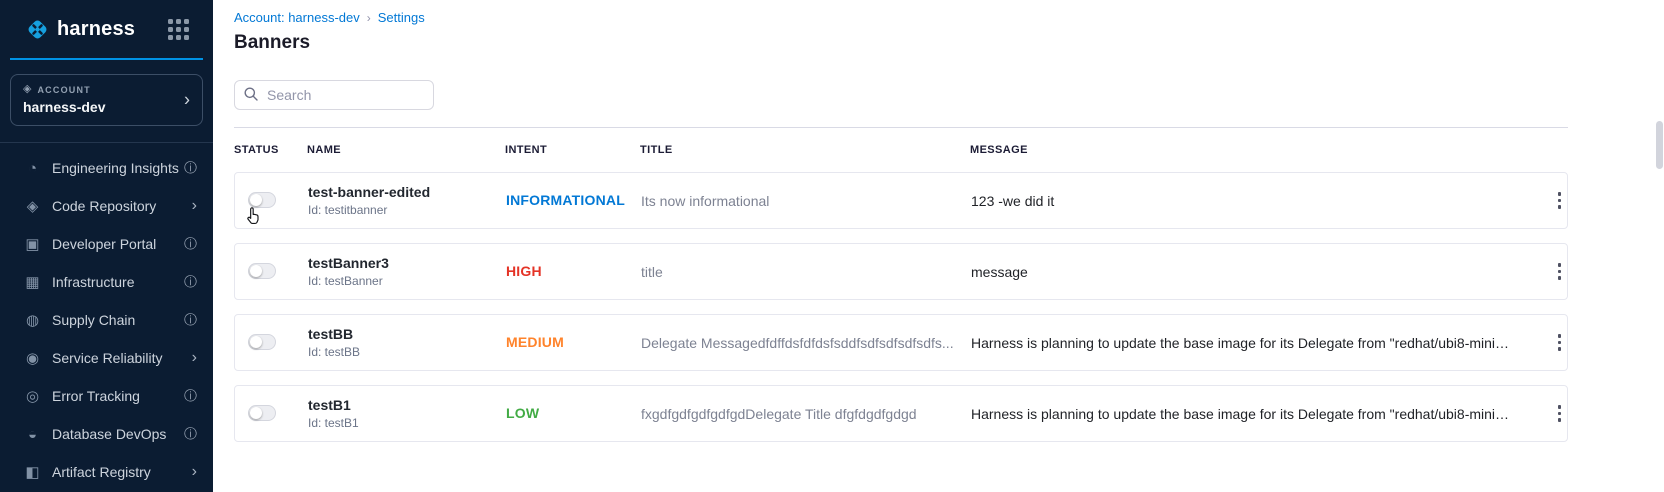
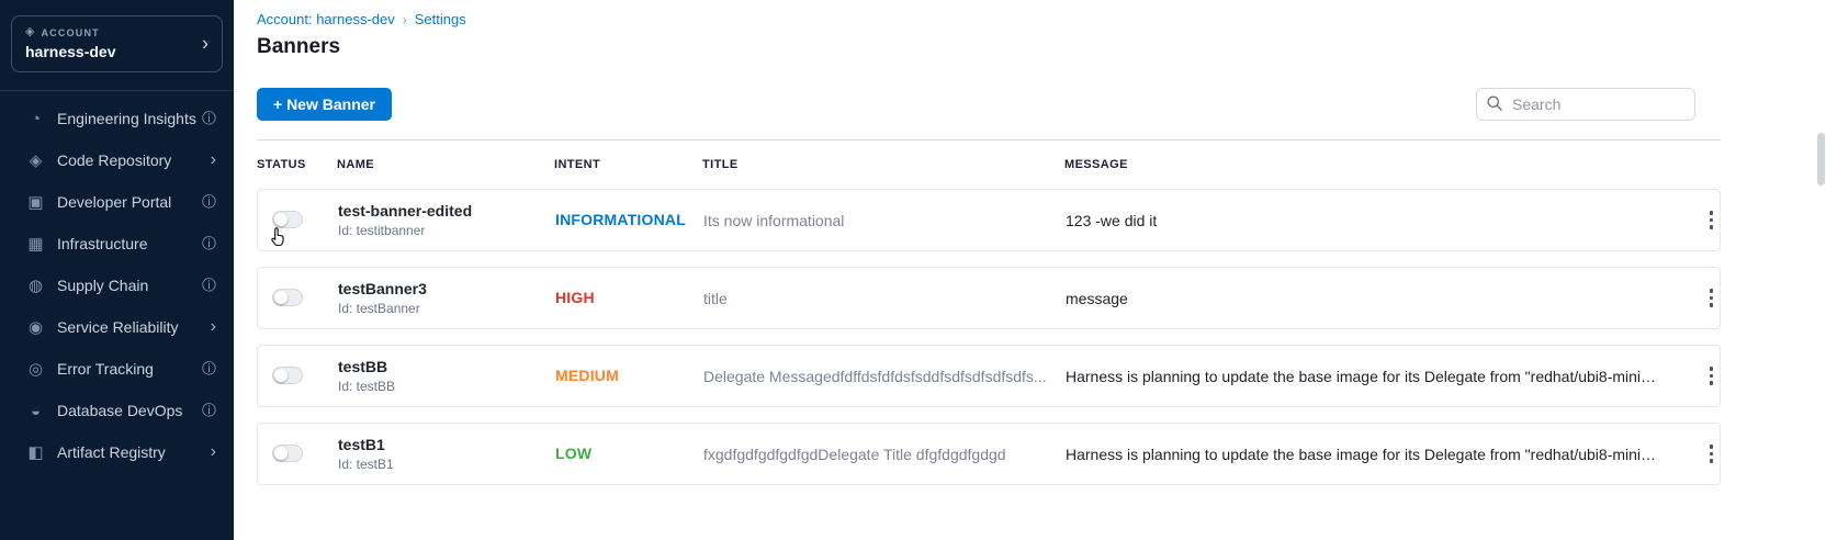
- harness
  ◈
  ACCOUNT
  harness-dev
  ›
  ◔
  Engineering Insights
  ⓘ
  ◈
  Code Repository
  ›
  ▣
  Developer Portal
  ⓘ
  ▦
  Infrastructure
  ⓘ
  ◍
  Supply Chain
  ⓘ
  ◉
  Service Reliability
  ›
  ◎
  Error Tracking
  ⓘ
  ◒
  Database DevOps
  ⓘ
  ◧
  Artifact Registry
  ›
  Account: harness-dev
  ›
  Settings
  Banners
+ + New Banner
  Search
  STATUS
  NAME
  INTENT
  TITLE
  MESSAGE
  test-banner-edited
  Id: testitbanner
  INFORMATIONAL
  Its now informational
  123 -we did it
  testBanner3
  Id: testBanner
  HIGH
  title
  message
  testBB
  Id: testBB
  MEDIUM
  Delegate Messagedfdffdsfdfdsfsddfsdfsdfsdfsdfs...
  Harness is planning to update the base image for its Delegate from "redhat/ubi8-mini…
  testB1
  Id: testB1
  LOW
  fxgdfgdfgdfgdfgdDelegate Title dfgfdgdfgdgd
  Harness is planning to update the base image for its Delegate from "redhat/ubi8-mini…
